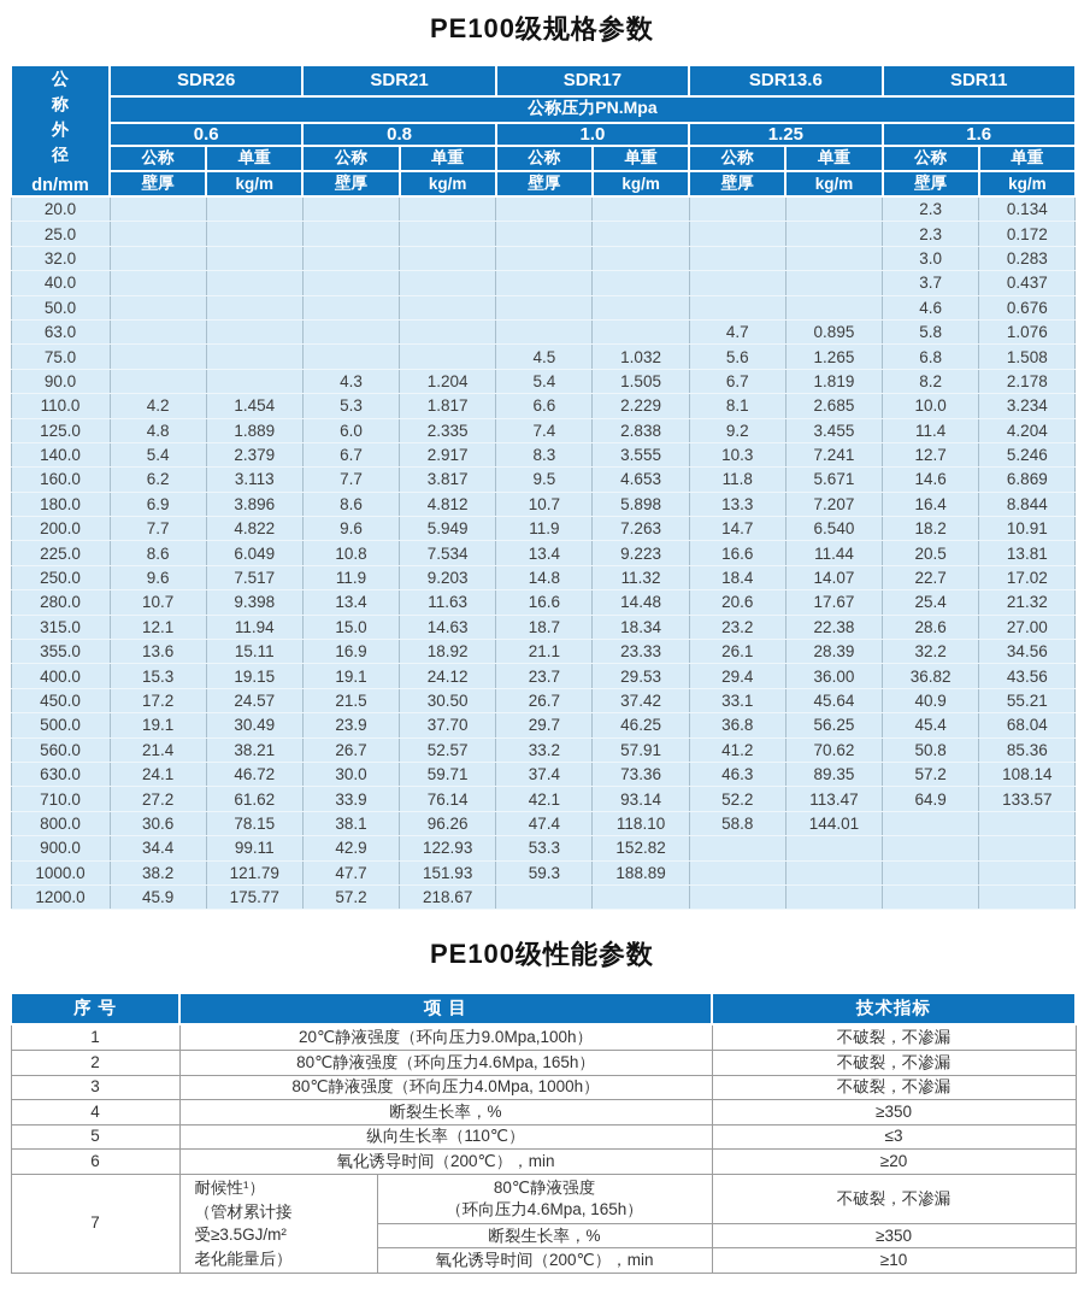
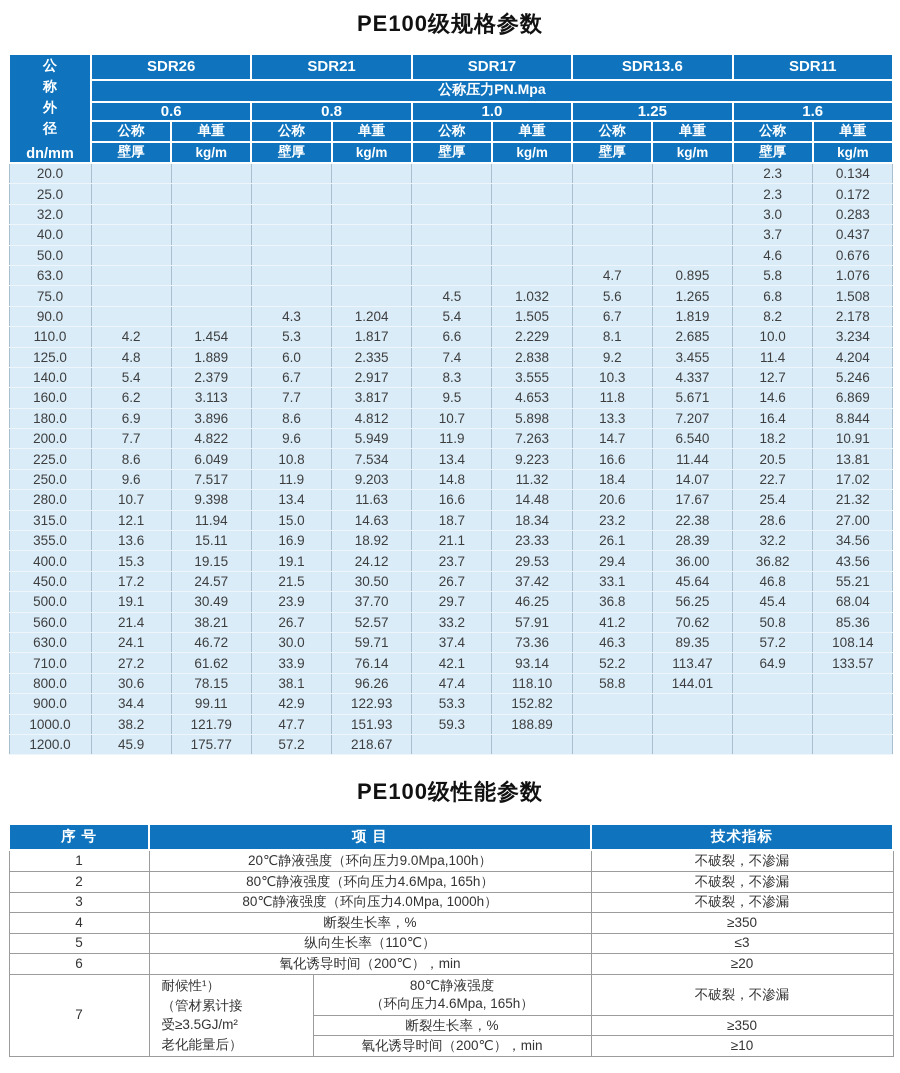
  PE100级规格参数
  公称外径 dn/mm	SDR26	SDR21	SDR17	SDR13.6	SDR11
  公称压力PN.Mpa
  0.6	0.8	1.0	1.25	1.6
  公称	单重	公称	单重	公称	单重	公称	单重	公称	单重
  壁厚	kg/m	壁厚	kg/m	壁厚	kg/m	壁厚	kg/m	壁厚	kg/m
  20.0									2.3	0.134
  25.0									2.3	0.172
  32.0									3.0	0.283
  40.0									3.7	0.437
  50.0									4.6	0.676
  63.0							4.7	0.895	5.8	1.076
  75.0					4.5	1.032	5.6	1.265	6.8	1.508
  90.0			4.3	1.204	5.4	1.505	6.7	1.819	8.2	2.178
  110.0	4.2	1.454	5.3	1.817	6.6	2.229	8.1	2.685	10.0	3.234
  125.0	4.8	1.889	6.0	2.335	7.4	2.838	9.2	3.455	11.4	4.204
- 140.0	5.4	2.379	6.7	2.917	8.3	3.555	10.3	7.241	12.7	5.246
+ 140.0	5.4	2.379	6.7	2.917	8.3	3.555	10.3	4.337	12.7	5.246
  160.0	6.2	3.113	7.7	3.817	9.5	4.653	11.8	5.671	14.6	6.869
  180.0	6.9	3.896	8.6	4.812	10.7	5.898	13.3	7.207	16.4	8.844
  200.0	7.7	4.822	9.6	5.949	11.9	7.263	14.7	6.540	18.2	10.91
  225.0	8.6	6.049	10.8	7.534	13.4	9.223	16.6	11.44	20.5	13.81
  250.0	9.6	7.517	11.9	9.203	14.8	11.32	18.4	14.07	22.7	17.02
  280.0	10.7	9.398	13.4	11.63	16.6	14.48	20.6	17.67	25.4	21.32
  315.0	12.1	11.94	15.0	14.63	18.7	18.34	23.2	22.38	28.6	27.00
  355.0	13.6	15.11	16.9	18.92	21.1	23.33	26.1	28.39	32.2	34.56
  400.0	15.3	19.15	19.1	24.12	23.7	29.53	29.4	36.00	36.82	43.56
- 450.0	17.2	24.57	21.5	30.50	26.7	37.42	33.1	45.64	40.9	55.21
+ 450.0	17.2	24.57	21.5	30.50	26.7	37.42	33.1	45.64	46.8	55.21
  500.0	19.1	30.49	23.9	37.70	29.7	46.25	36.8	56.25	45.4	68.04
  560.0	21.4	38.21	26.7	52.57	33.2	57.91	41.2	70.62	50.8	85.36
  630.0	24.1	46.72	30.0	59.71	37.4	73.36	46.3	89.35	57.2	108.14
  710.0	27.2	61.62	33.9	76.14	42.1	93.14	52.2	113.47	64.9	133.57
  800.0	30.6	78.15	38.1	96.26	47.4	118.10	58.8	144.01
  900.0	34.4	99.11	42.9	122.93	53.3	152.82
  1000.0	38.2	121.79	47.7	151.93	59.3	188.89
  1200.0	45.9	175.77	57.2	218.67
  PE100级性能参数
  序 号	项 目	技术指标
  1	20℃静液强度（环向压力9.0Mpa,100h）	不破裂，不渗漏
  2	80℃静液强度（环向压力4.6Mpa, 165h）	不破裂，不渗漏
  3	80℃静液强度（环向压力4.0Mpa, 1000h）	不破裂，不渗漏
  4	断裂生长率，%	≥350
  5	纵向生长率（110℃）	≤3
  6	氧化诱导时间（200℃），min	≥20
  7	耐候性¹） （管材累计接 受≥3.5GJ/m² 老化能量后）	80℃静液强度 （环向压力4.6Mpa, 165h）	不破裂，不渗漏
  断裂生长率，%	≥350
  氧化诱导时间（200℃），min	≥10
